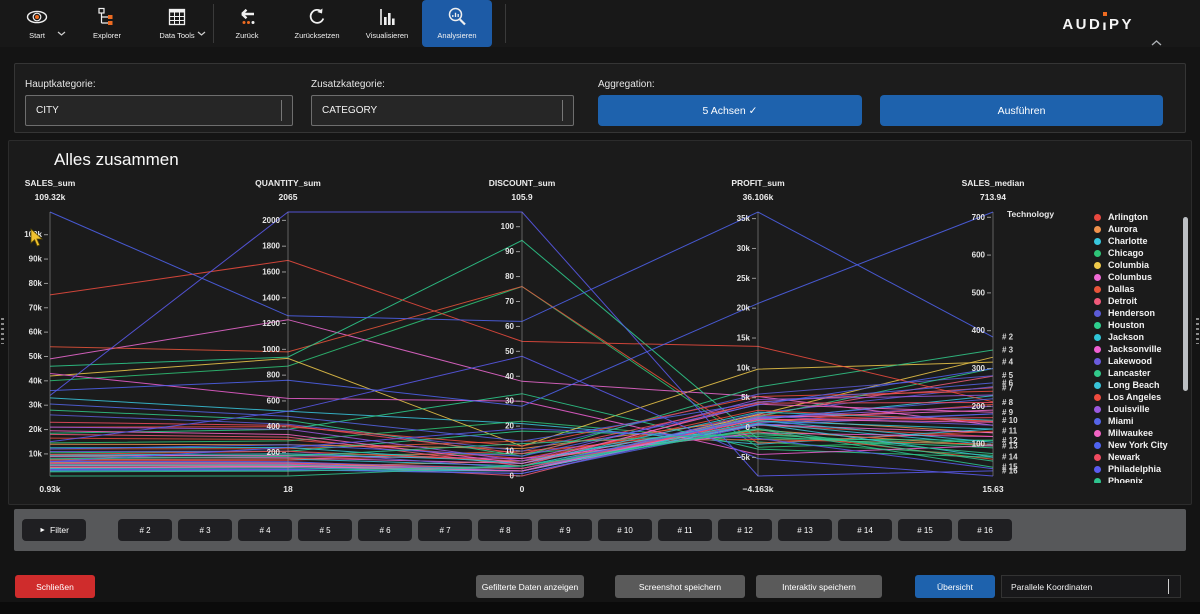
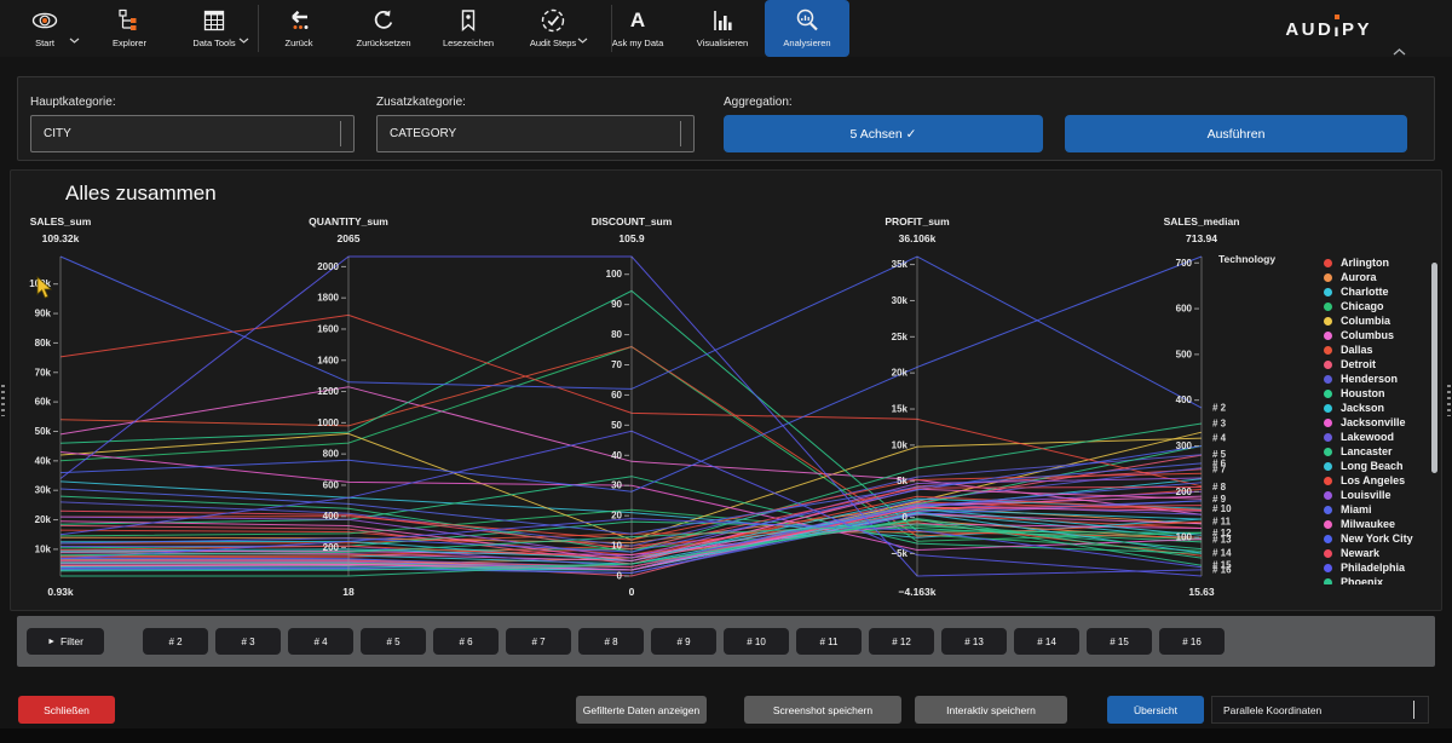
  Start
  Explorer
  Data Tools
  Zurück
  Zurücksetzen
+ Lesezeichen
+ Audit Steps
+ A
+ Ask my Data
  Visualisieren
  Analysieren
  AUDIPY
  Hauptkategorie:
  CITY
  Zusatzkategorie:
  CATEGORY
  Aggregation:
  5 Achsen ✓
  Ausführen
  Alles zusammen
  SALES_sum
  109.32k
  0.93k
  10k
  20k
  30k
  40k
  50k
  60k
  70k
  80k
  90k
  QUANTITY_sum
  2065
  18
  200
  400
  600
  800
  1000
  1200
  1400
  1600
  1800
  2000
  DISCOUNT_sum
  105.9
  0
  0
  10
  20
  30
  40
  50
  60
  70
  80
  90
  100
  PROFIT_sum
  36.106k
  −4.163k
  −5k
  0
  5k
  10k
  15k
  20k
  25k
  30k
  35k
  SALES_median
  713.94
  15.63
  100
  200
  300
  400
  500
  600
  700
  Technology
  # 2
  # 3
  # 4
  # 5
  # 6
  # 7
  # 8
  # 9
  # 10
  # 11
  # 12
  # 13
  # 14
  # 15
  # 16
  Arlington
  Aurora
  Charlotte
  Chicago
  Columbia
  Columbus
  Dallas
  Detroit
  Henderson
  Houston
  Jackson
  Jacksonville
  Lakewood
  Lancaster
  Long Beach
  Los Angeles
  Louisville
  Miami
  Milwaukee
  New York City
  Newark
  Philadelphia
  Phoenix
  Filter
  # 2
  # 3
  # 4
  # 5
  # 6
  # 7
  # 8
  # 9
  # 10
  # 11
  # 12
  # 13
  # 14
  # 15
  # 16
  Schließen
  Gefilterte Daten anzeigen
  Screenshot speichern
  Interaktiv speichern
  Übersicht
  Parallele Koordinaten
